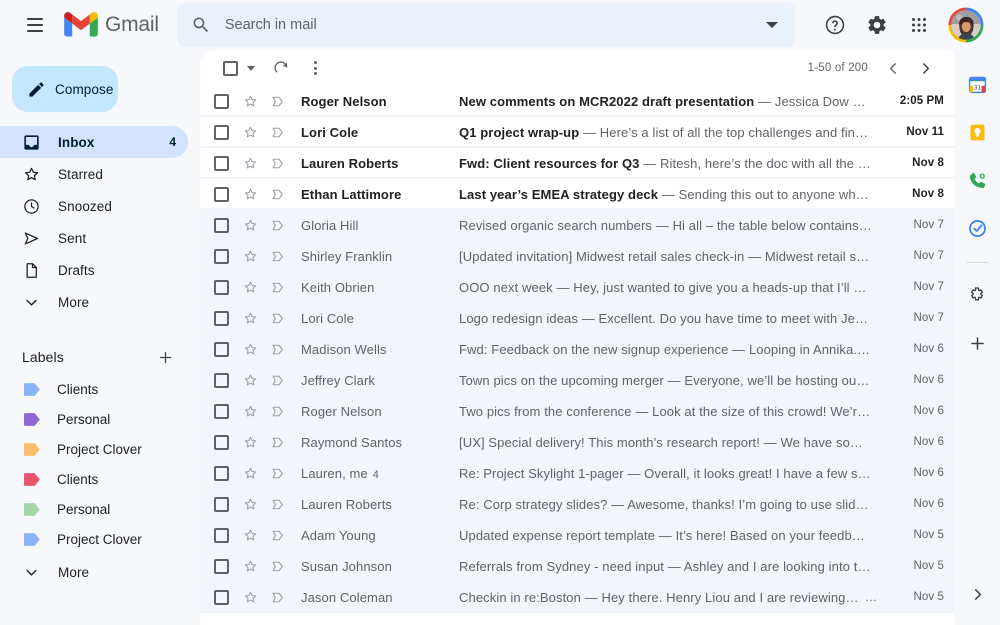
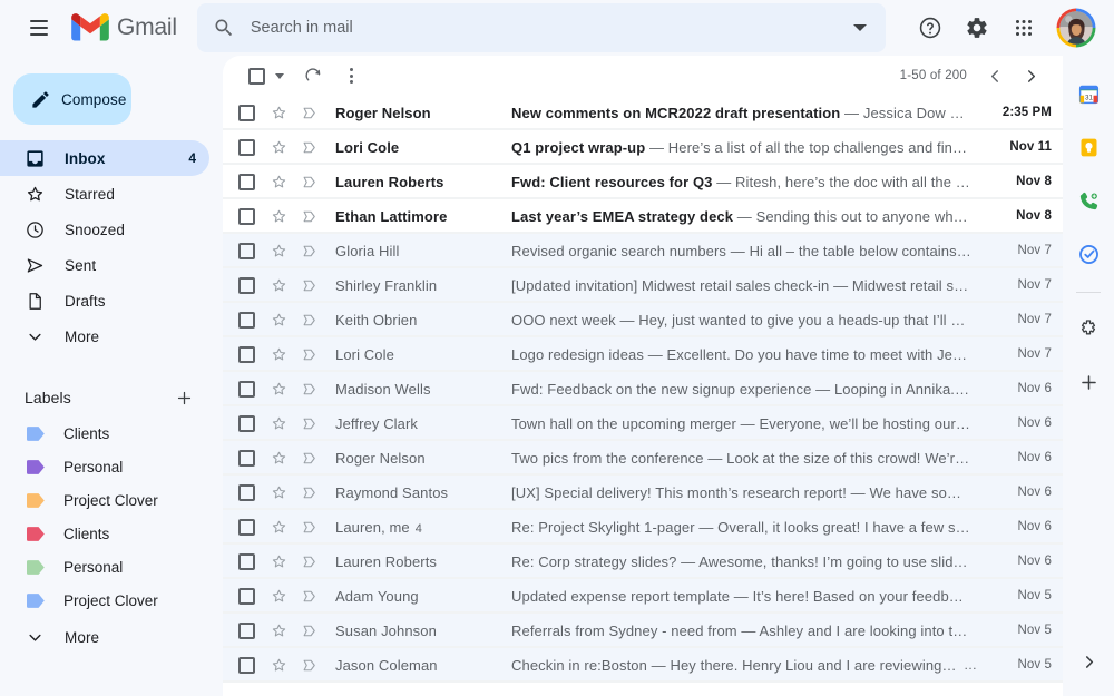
  Gmail
  Search in mail
  Compose
  Inbox
  4
  Starred
  Snoozed
  Sent
  Drafts
  More
  Labels
  Clients
  Personal
  Project Clover
  Clients
  Personal
  Project Clover
  More
  1-50 of 200
  Roger Nelson
  New comments on MCR2022 draft presentation — Jessica Dow sai
- 2:05 PM
+ 2:35 PM
  Lori Cole
  Q1 project wrap-up — Here’s a list of all the top challenges and findin
  Nov 11
  Lauren Roberts
  Fwd: Client resources for Q3 — Ritesh, here’s the doc with all the cli
  Nov 8
  Ethan Lattimore
  Last year’s EMEA strategy deck — Sending this out to anyone who
  Nov 8
  Gloria Hill
  Revised organic search numbers — Hi all – the table below contains th
  Nov 7
  Shirley Franklin
  [Updated invitation] Midwest retail sales check-in — Midwest retail sale
  Nov 7
  Keith Obrien
  OOO next week — Hey, just wanted to give you a heads-up that I’ll be
  Nov 7
  Lori Cole
  Logo redesign ideas — Excellent. Do you have time to meet with Jeroe
  Nov 7
  Madison Wells
  Fwd: Feedback on the new signup experience — Looping in Annika. T
  Nov 6
  Jeffrey Clark
- Town pics on the upcoming merger — Everyone, we’ll be hosting our s
+ Town hall on the upcoming merger — Everyone, we’ll be hosting our se
  Nov 6
  Roger Nelson
  Two pics from the conference — Look at the size of this crowd! We’re o
  Nov 6
  Raymond Santos
  [UX] Special delivery! This month’s research report! — We have some
  Nov 6
  Lauren, me 4
  Re: Project Skylight 1-pager — Overall, it looks great! I have a few sug
  Nov 6
  Lauren Roberts
  Re: Corp strategy slides? — Awesome, thanks! I’m going to use slides
  Nov 6
  Adam Young
  Updated expense report template — It’s here! Based on your feedback
  Nov 5
  Susan Johnson
- Referrals from Sydney - need input — Ashley and I are looking into the
+ Referrals from Sydney - need from — Ashley and I are looking into the
  Nov 5
  Jason Coleman
  Checkin in re:Boston — Hey there. Henry Liou and I are reviewing th
  …
  Nov 5
